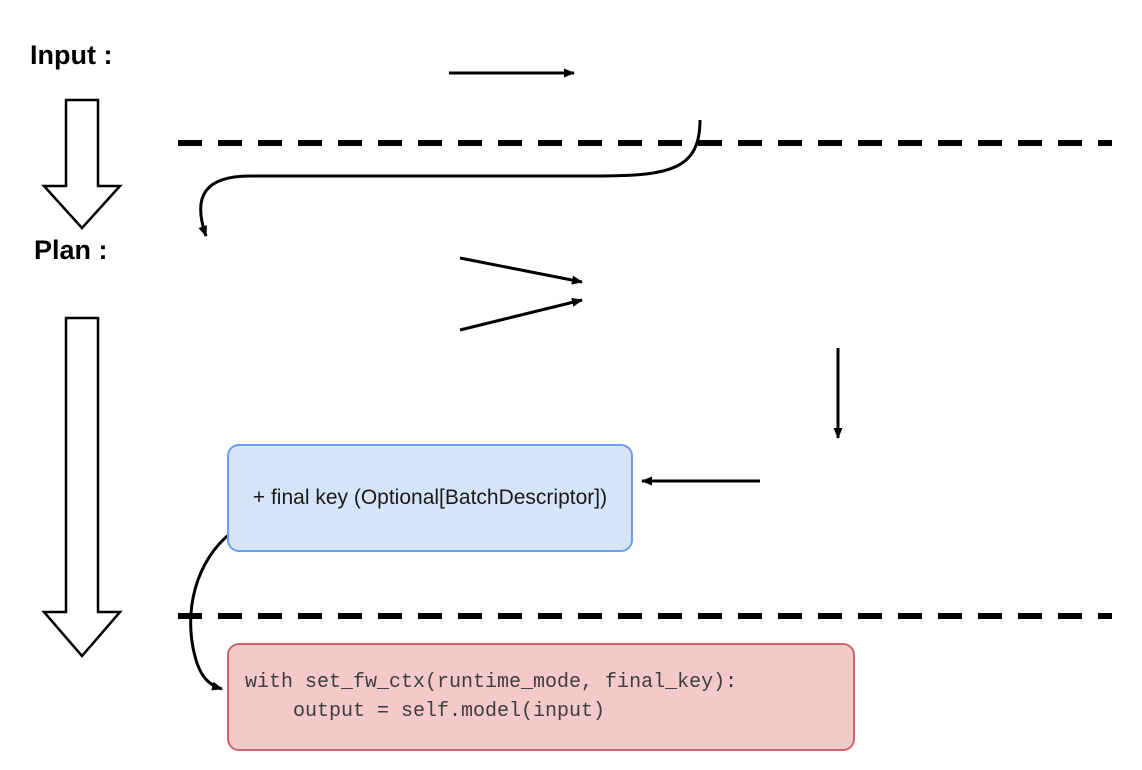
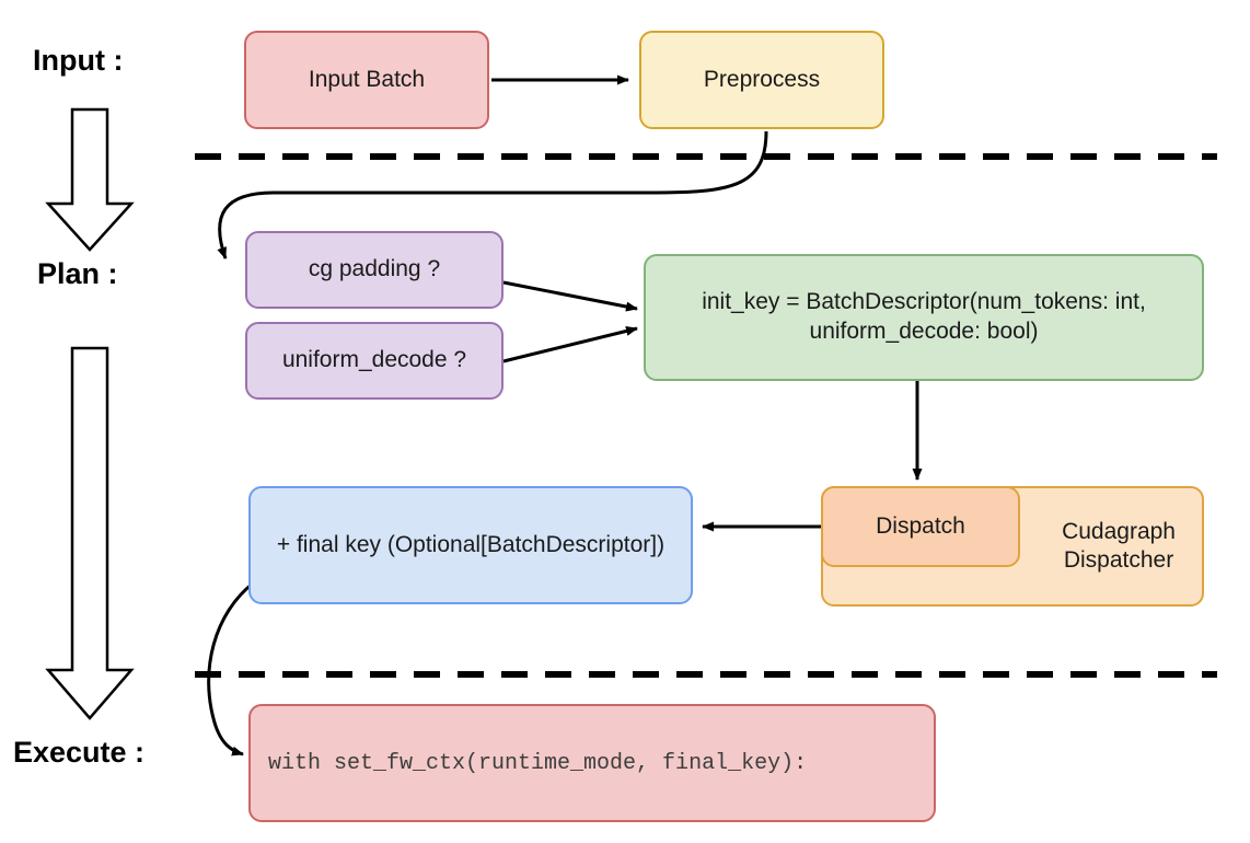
  Input :
  Plan :
+ Execute :
+ Input Batch
+ Preprocess
+ cg padding ?
+ uniform_decode ?
+ init_key = BatchDescriptor(num_tokens: int,
+ uniform_decode: bool)
+ Cudagraph
+ Dispatcher
+ Dispatch
  + final key (Optional[BatchDescriptor])
  with set_fw_ctx(runtime_mode, final_key):
- output = self.model(input)
